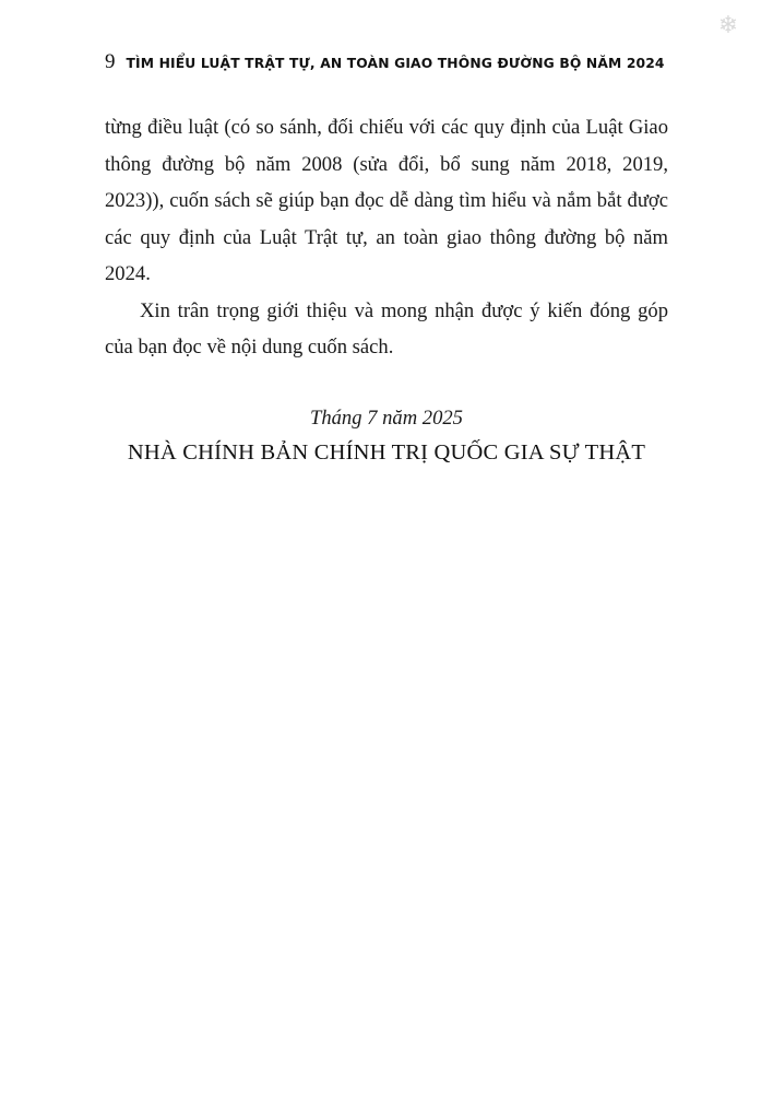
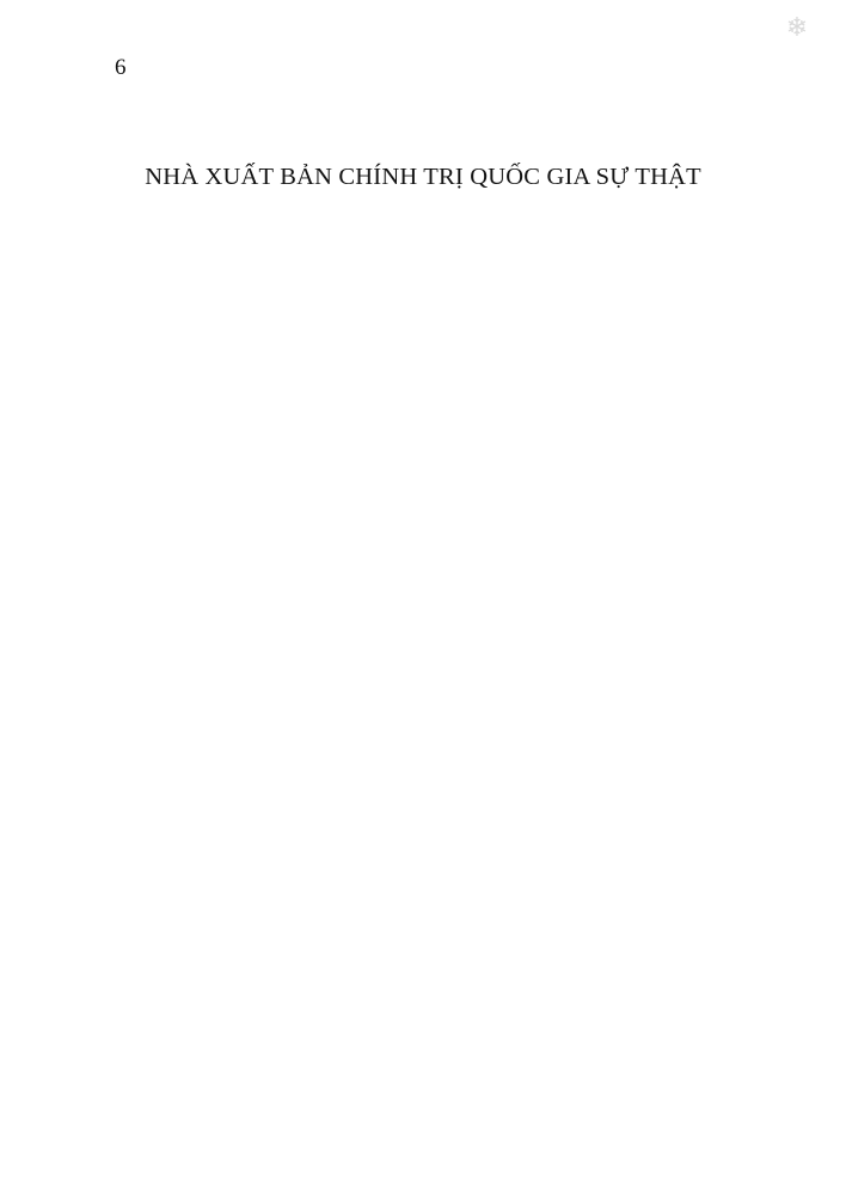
  ❄
- 9
+ 6
- TÌM HIỂU LUẬT TRẬT TỰ, AN TOÀN GIAO THÔNG ĐƯỜNG BỘ NĂM 2024
- từng điều luật (có so sánh, đối chiếu với các quy định của Luật Giao thông đường bộ năm 2008 (sửa đổi, bổ sung năm 2018, 2019, 2023)), cuốn sách sẽ giúp bạn đọc dễ dàng tìm hiểu và nắm bắt được các quy định của Luật Trật tự, an toàn giao thông đường bộ năm 2024.
- Xin trân trọng giới thiệu và mong nhận được ý kiến đóng góp của bạn đọc về nội dung cuốn sách.
- Tháng 7 năm 2025
- NHÀ CHÍNH BẢN CHÍNH TRỊ QUỐC GIA SỰ THẬT
+ NHÀ XUẤT BẢN CHÍNH TRỊ QUỐC GIA SỰ THẬT
